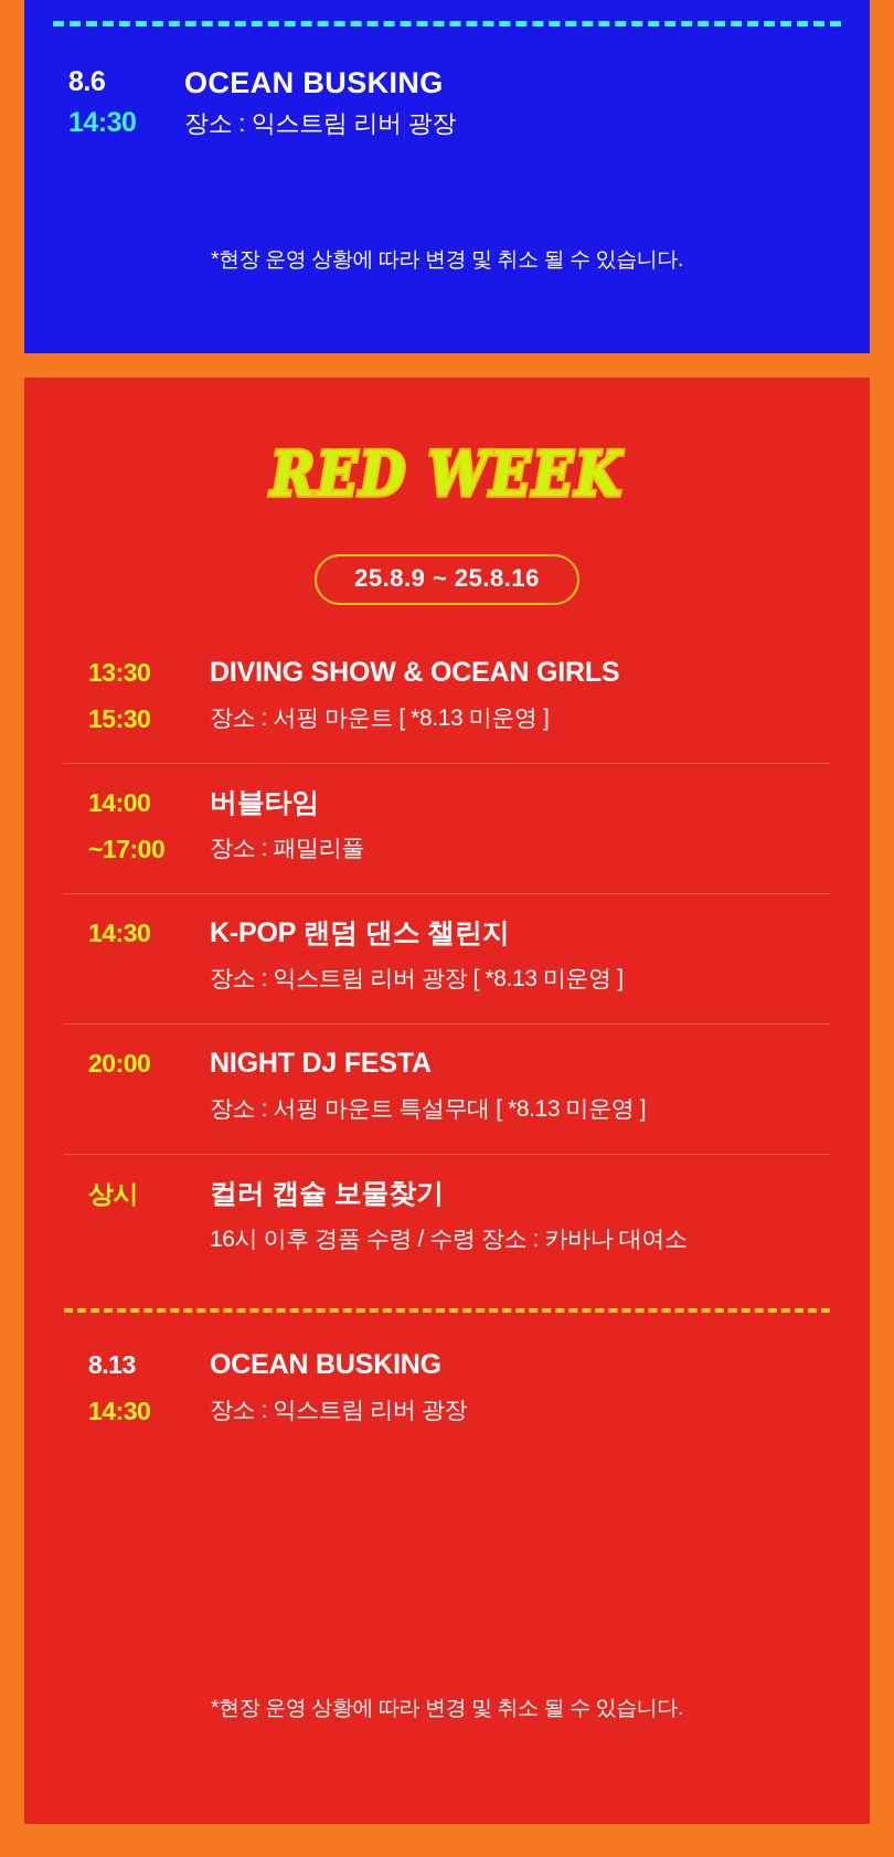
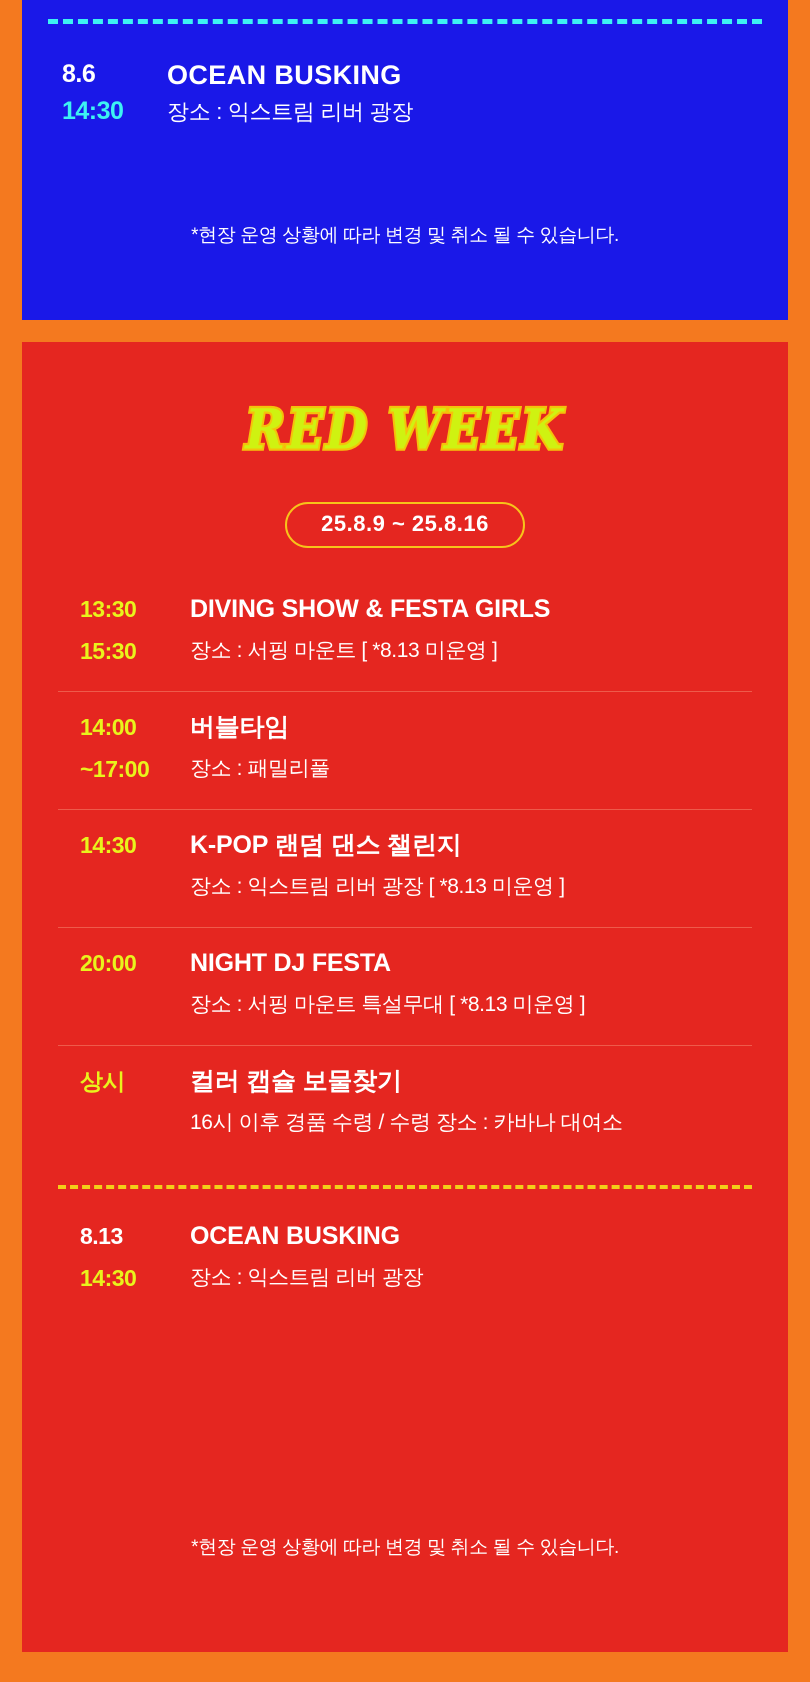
  8.6
  14:30
  OCEAN BUSKING
  장소 : 익스트림 리버 광장
  *현장 운영 상황에 따라 변경 및 취소 될 수 있습니다.
  RED WEEK
  25.8.9 ~ 25.8.16
  13:30
  15:30
- DIVING SHOW & OCEAN GIRLS
+ DIVING SHOW & FESTA GIRLS
  장소 : 서핑 마운트 [ *8.13 미운영 ]
  14:00
  ~17:00
  버블타임
  장소 : 패밀리풀
  14:30
  K-POP 랜덤 댄스 챌린지
  장소 : 익스트림 리버 광장 [ *8.13 미운영 ]
  20:00
  NIGHT DJ FESTA
  장소 : 서핑 마운트 특설무대 [ *8.13 미운영 ]
  상시
  컬러 캡슐 보물찾기
  16시 이후 경품 수령 / 수령 장소 : 카바나 대여소
  8.13
  14:30
  OCEAN BUSKING
  장소 : 익스트림 리버 광장
  *현장 운영 상황에 따라 변경 및 취소 될 수 있습니다.
